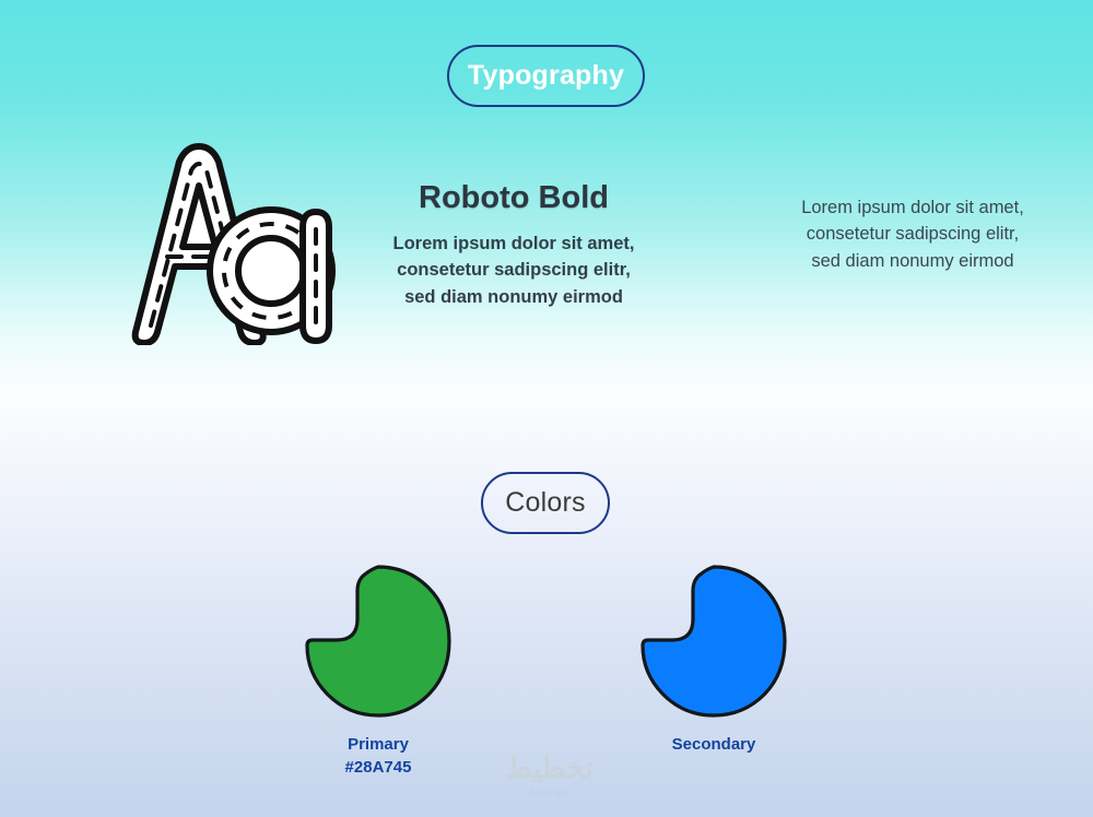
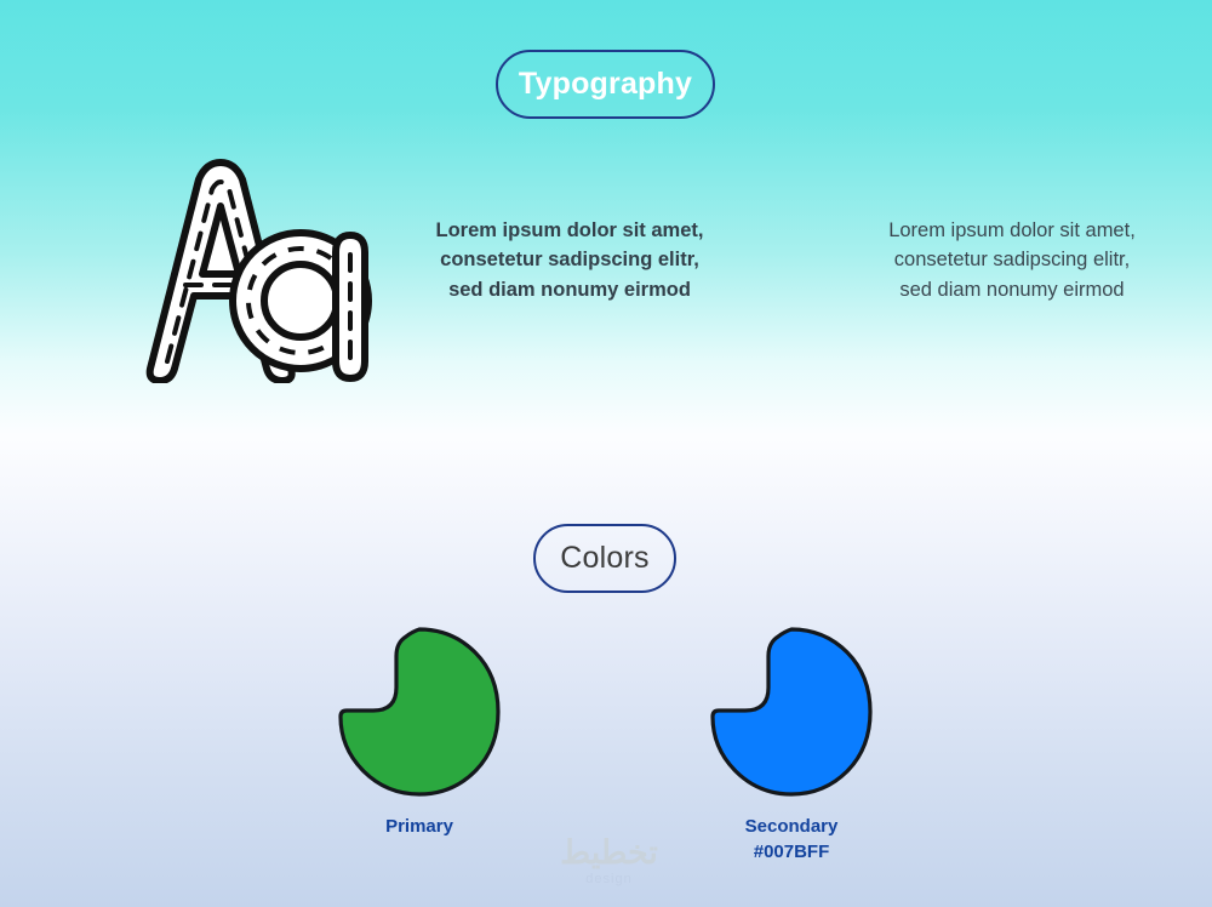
  Typography
- Roboto Bold
  Lorem ipsum dolor sit amet,
  consetetur sadipscing elitr,
  sed diam nonumy eirmod
  Lorem ipsum dolor sit amet,
  consetetur sadipscing elitr,
  sed diam nonumy eirmod
  Colors
  Primary
- #28A745
  Secondary
+ #007BFF
